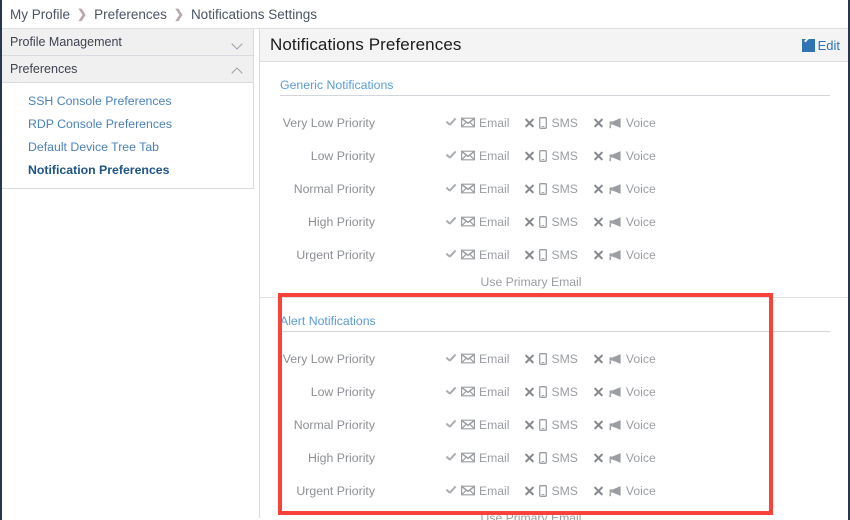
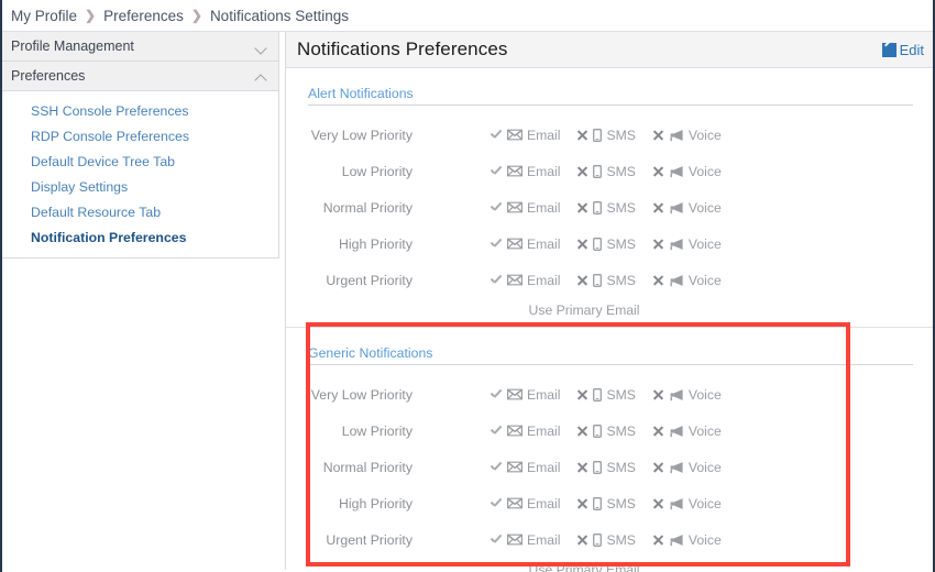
  My Profile
  ❯
  Preferences
  ❯
  Notifications Settings
  Profile Management
  Preferences
  SSH Console Preferences
  RDP Console Preferences
  Default Device Tree Tab
+ Display Settings
+ Default Resource Tab
  Notification Preferences
  Notifications Preferences
  Edit
- Generic Notifications
+ Alert Notifications
  Very Low Priority
  Email
  SMS
  Voice
  Low Priority
  Email
  SMS
  Voice
  Normal Priority
  Email
  SMS
  Voice
  High Priority
  Email
  SMS
  Voice
  Urgent Priority
  Email
  SMS
  Voice
  Use Primary Email
- Alert Notifications
+ Generic Notifications
  Very Low Priority
  Email
  SMS
  Voice
  Low Priority
  Email
  SMS
  Voice
  Normal Priority
  Email
  SMS
  Voice
  High Priority
  Email
  SMS
  Voice
  Urgent Priority
  Email
  SMS
  Voice
  Use Primary Email
